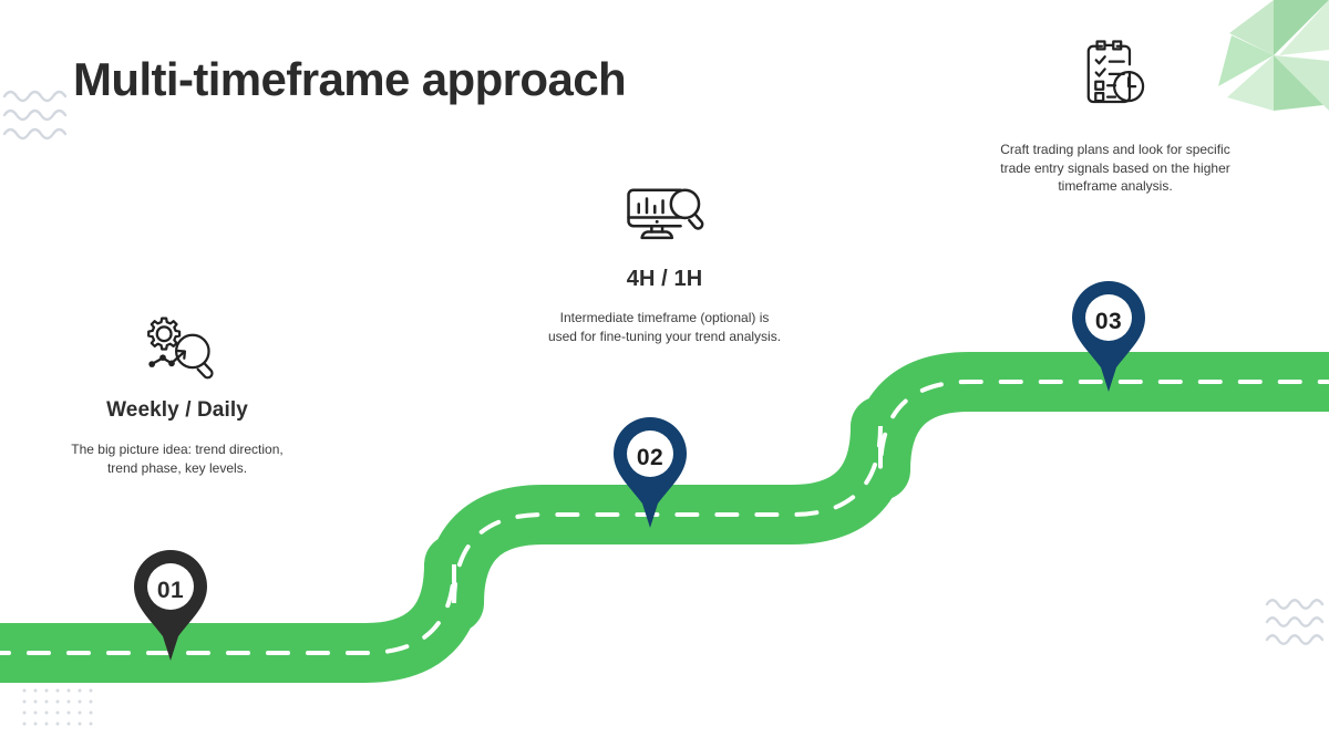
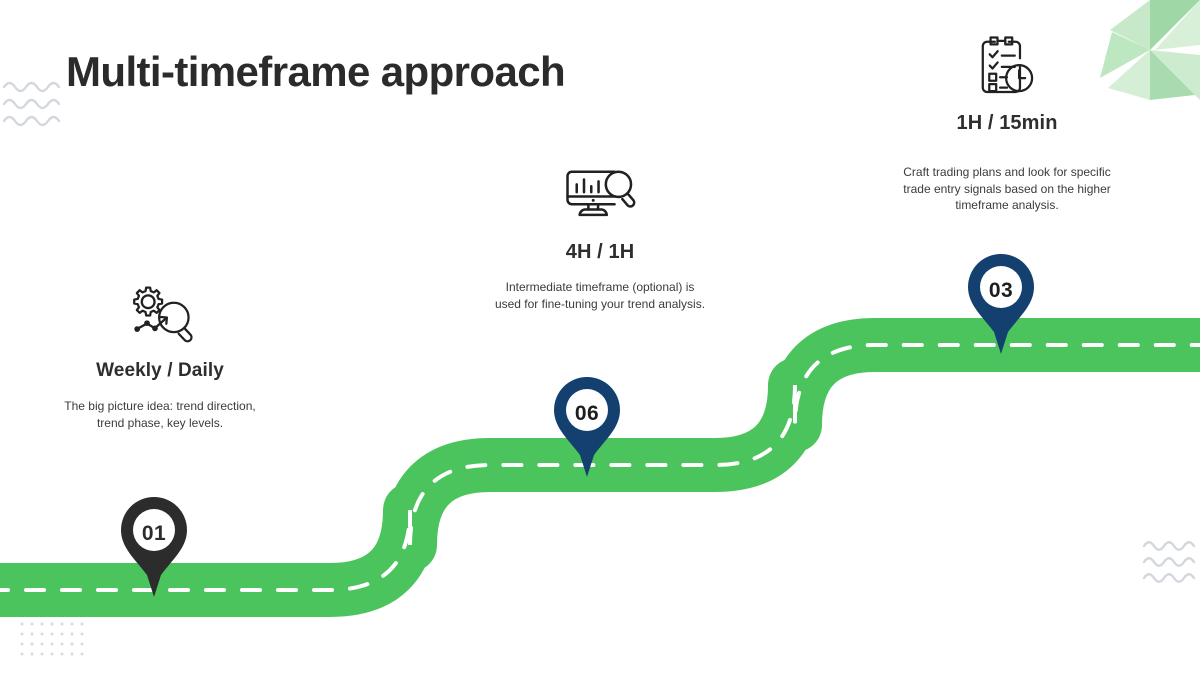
  Multi-timeframe approach
  Weekly / Daily
  The big picture idea: trend direction, trend phase, key levels.
  4H / 1H
  Intermediate timeframe (optional) is used for fine-tuning your trend analysis.
+ 1H / 15min
  Craft trading plans and look for specific trade entry signals based on the higher timeframe analysis.
  01
- 02
+ 06
  03
